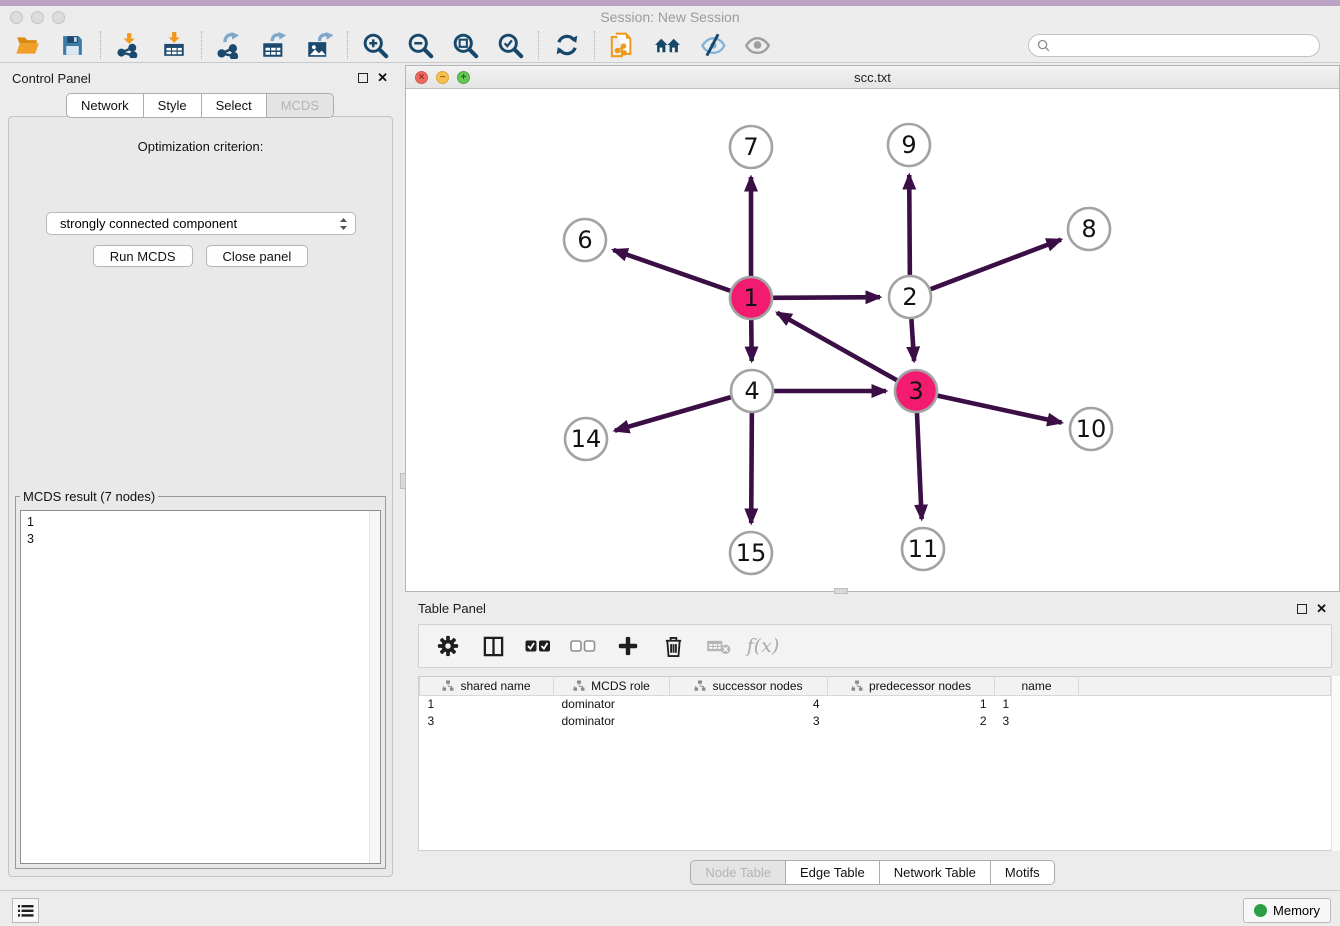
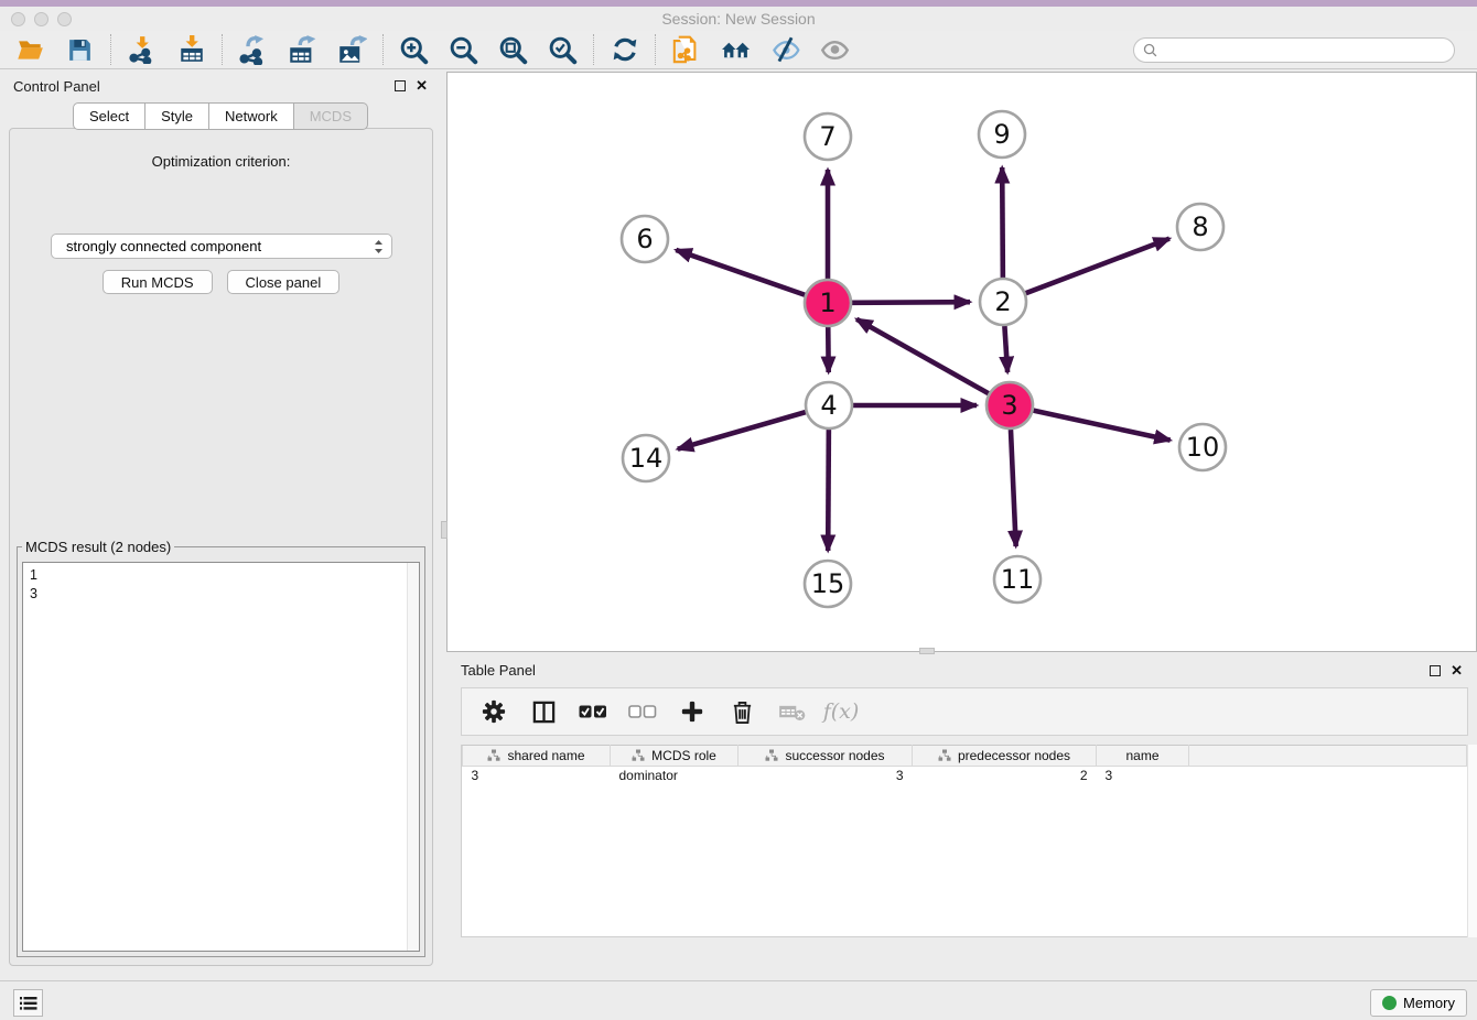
  Session: New Session
  Control Panel
  ✕
- Network
+ Select
  Style
- Select
+ Network
  MCDS
  Optimization criterion:
  strongly connected component
  Run MCDS
  Close panel
- MCDS result (7 nodes)
+ MCDS result (2 nodes)
  1
  3
- ×
- −
- +
- scc.txt
  1
  2
  3
  4
  6
  7
  8
  9
  10
  11
  14
  15
  Table Panel
  ✕
  f(x)
  shared name	MCDS role	successor nodes	predecessor nodes	name
- 1	dominator	4	1	1
  3	dominator	3	2	3
- Node Table
- Edge Table
- Network Table
- Motifs
  Memory
